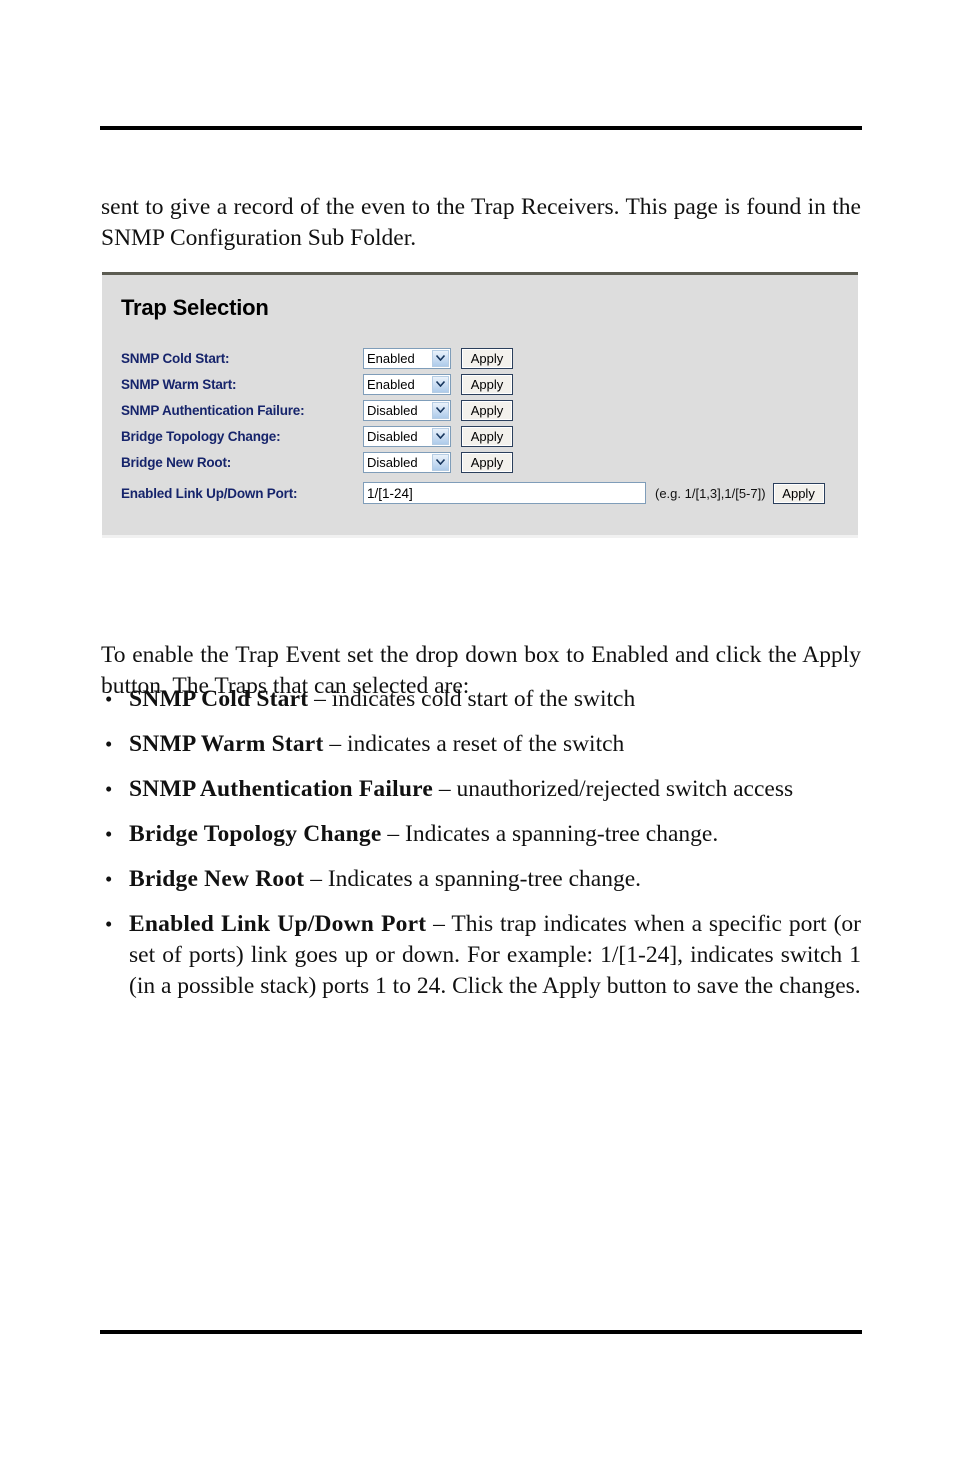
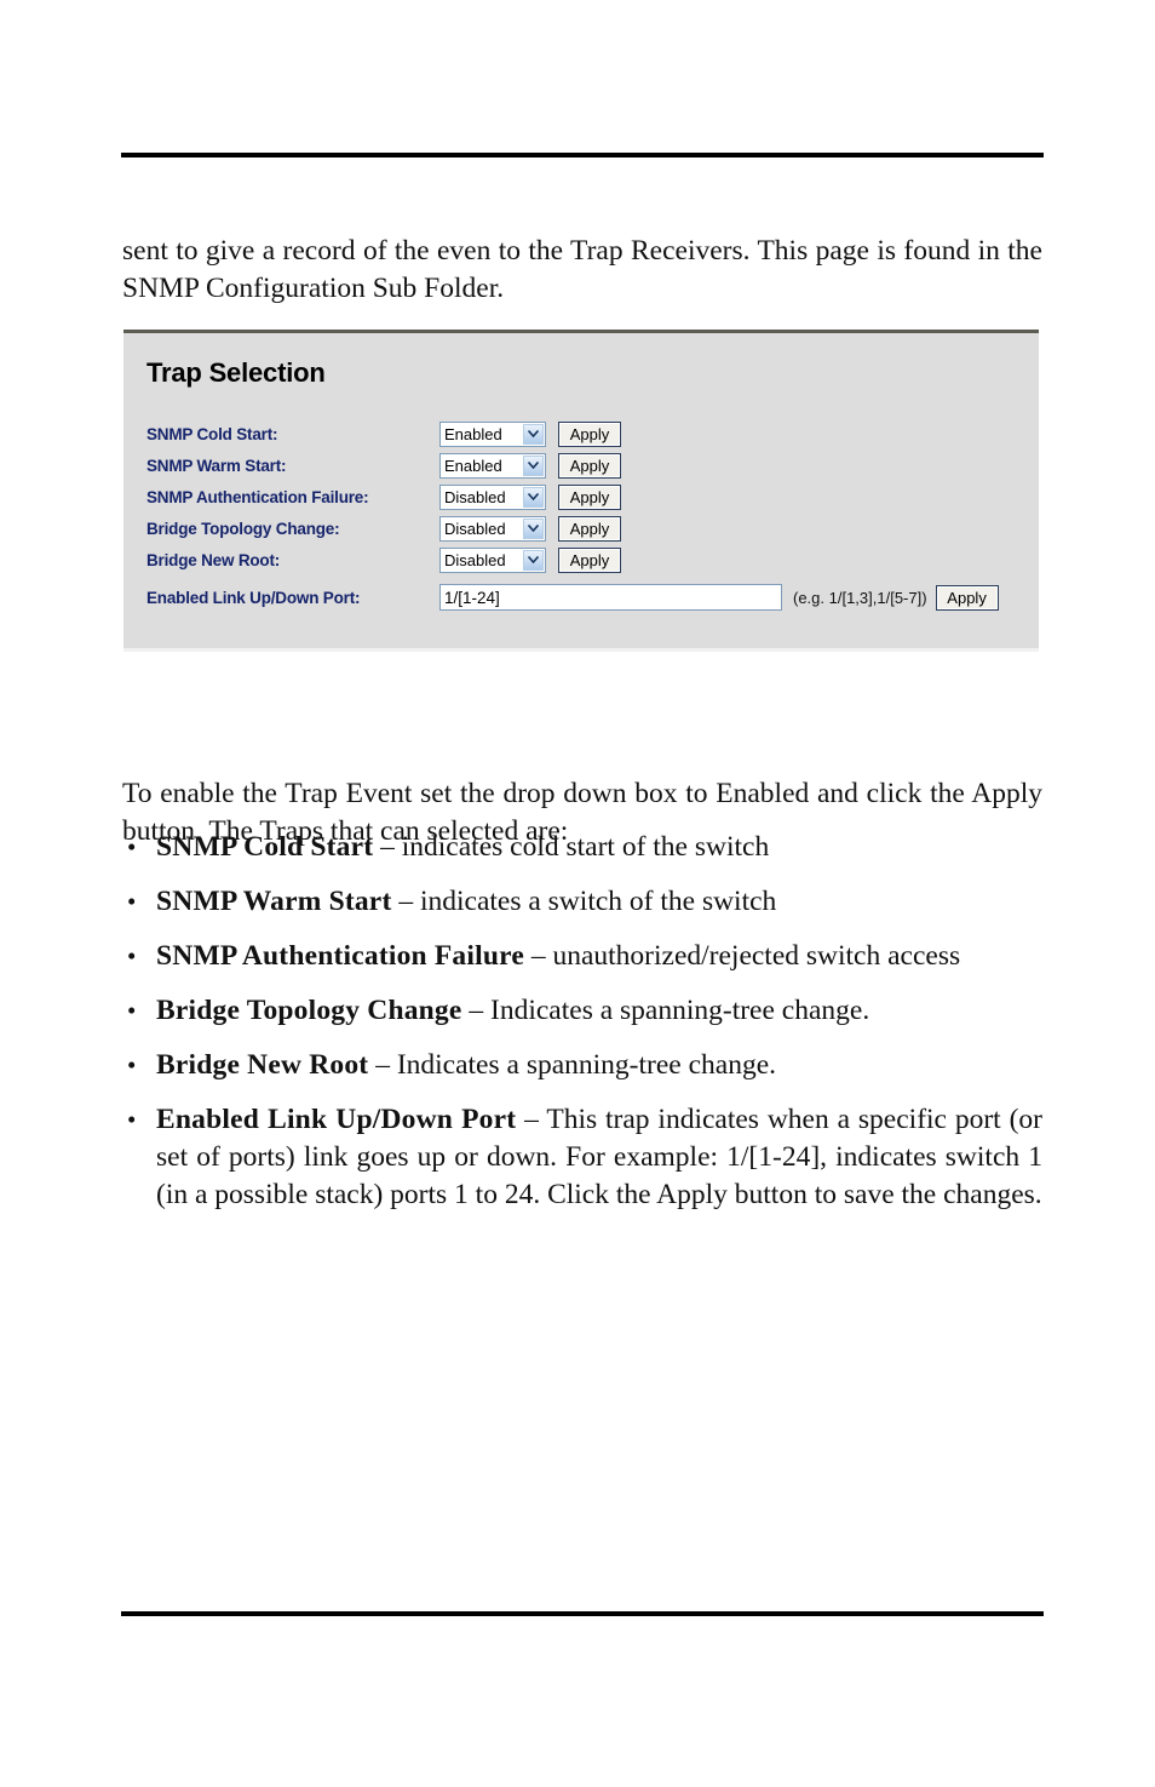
  sent to give a record of the even to the Trap Receivers. This page is found in the SNMP Configuration Sub Folder.
  Trap Selection
  SNMP Cold Start:
  Enabled
  Apply
  SNMP Warm Start:
  Enabled
  Apply
  SNMP Authentication Failure:
  Disabled
  Apply
  Bridge Topology Change:
  Disabled
  Apply
  Bridge New Root:
  Disabled
  Apply
  Enabled Link Up/Down Port:
  1/[1-24]
  (e.g. 1/[1,3],1/[5-7])
  Apply
  To enable the Trap Event set the drop down box to Enabled and click the Apply button. The Traps that can selected are:
  •
  SNMP Cold Start – indicates cold start of the switch
  •
- SNMP Warm Start – indicates a reset of the switch
+ SNMP Warm Start – indicates a switch of the switch
  •
  SNMP Authentication Failure – unauthorized/rejected switch access
  •
  Bridge Topology Change – Indicates a spanning-tree change.
  •
  Bridge New Root – Indicates a spanning-tree change.
  •
  Enabled Link Up/Down Port – This trap indicates when a specific port (or set of ports) link goes up or down. For example: 1/[1-24], indicates switch 1 (in a possible stack) ports 1 to 24. Click the Apply button to save the changes.
